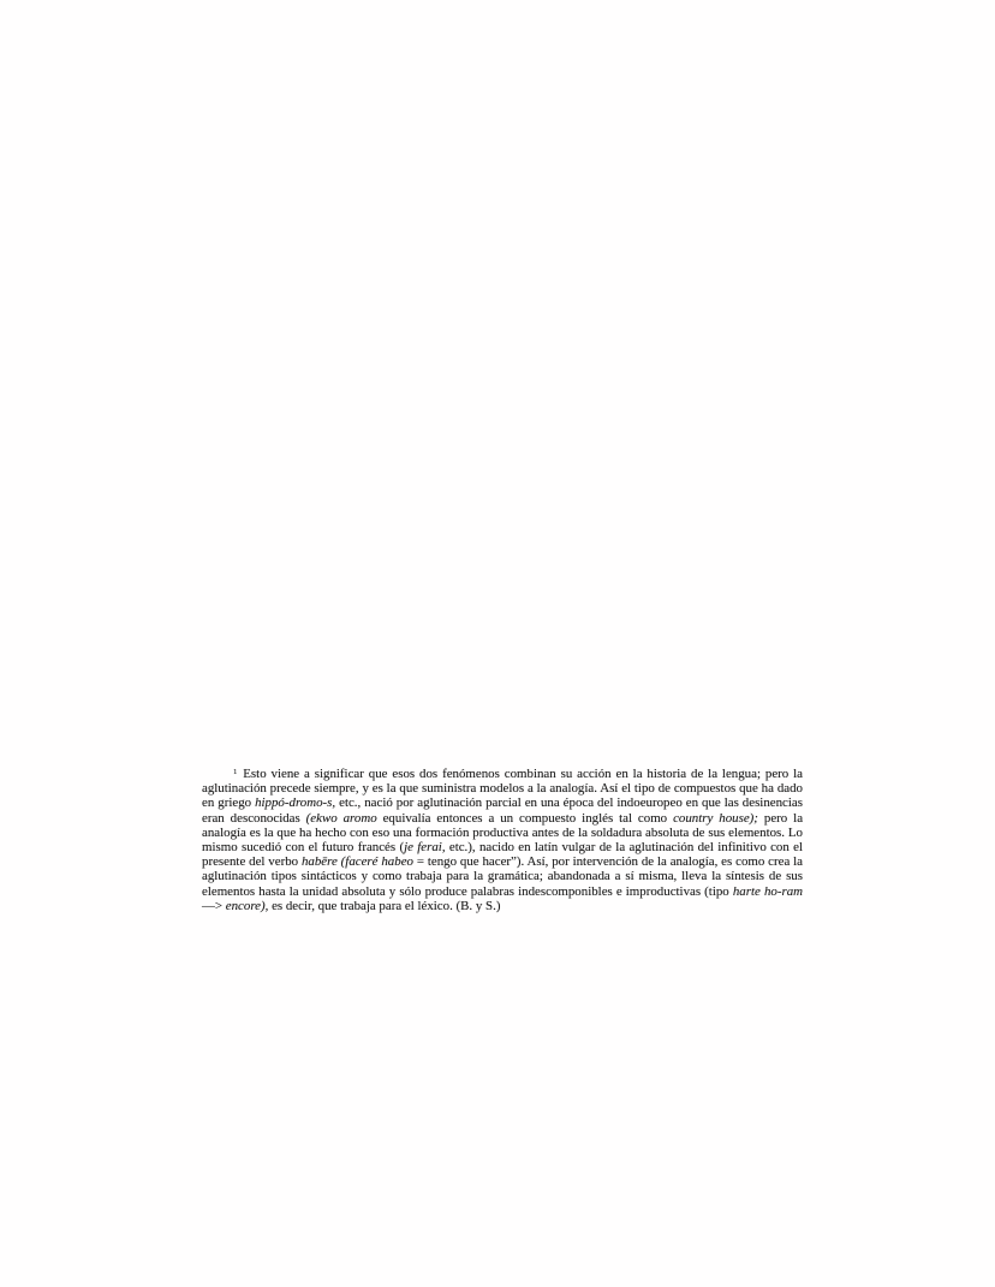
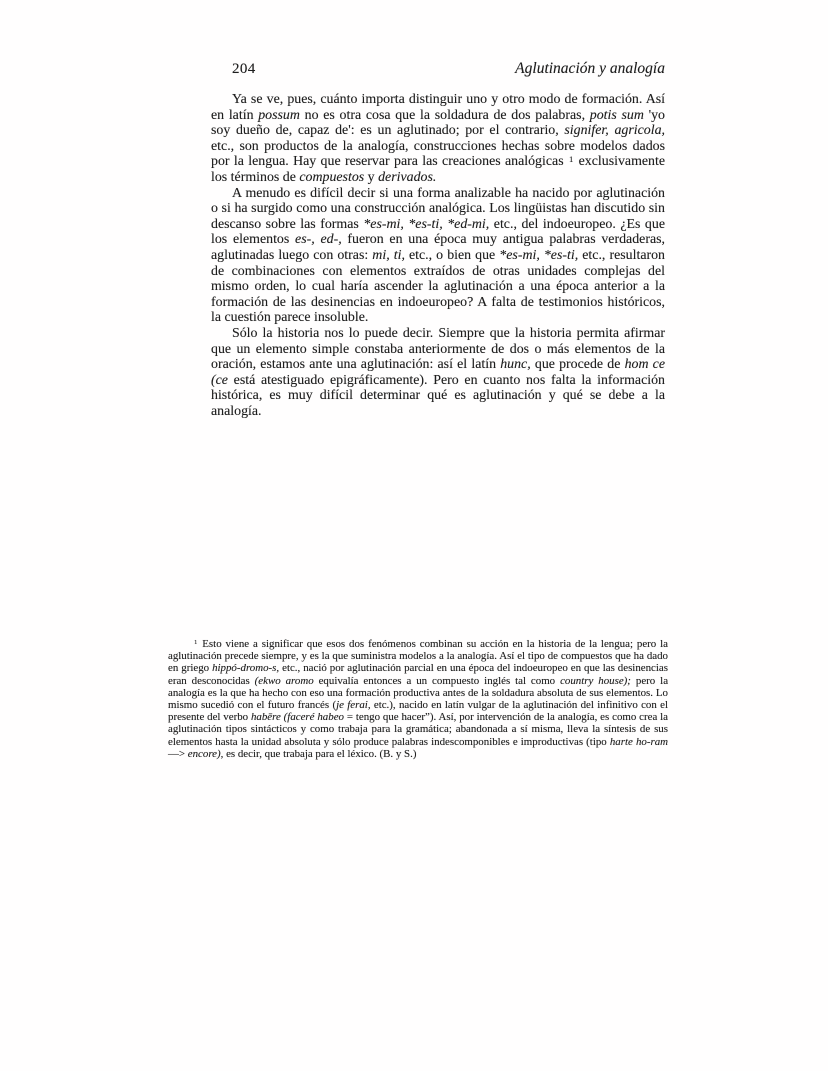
+ 204
+ Aglutinación y analogía
+ Ya se ve, pues, cuánto importa distinguir uno y otro modo de formación. Así en latín possum no es otra cosa que la soldadura de dos palabras, potis sum 'yo soy dueño de, capaz de': es un aglutinado; por el contrario, signifer, agricola, etc., son productos de la analogía, construcciones hechas sobre modelos dados por la lengua. Hay que reservar para las creaciones analógicas 1 exclusivamente los términos de compuestos y derivados.
+ A menudo es difícil decir si una forma analizable ha nacido por aglutinación o si ha surgido como una construcción analógica. Los lingüistas han discutido sin descanso sobre las formas *es-mi, *es-ti, *ed-mi, etc., del indoeuropeo. ¿Es que los elementos es-, ed-, fueron en una época muy antigua palabras verdaderas, aglutinadas luego con otras: mi, ti, etc., o bien que *es-mi, *es-ti, etc., resultaron de combinaciones con elementos extraídos de otras unidades complejas del mismo orden, lo cual haría ascender la aglutinación a una época anterior a la formación de las desinencias en indoeuropeo? A falta de testimonios históricos, la cuestión parece insoluble.
+ Sólo la historia nos lo puede decir. Siempre que la historia permita afirmar que un elemento simple constaba anteriormente de dos o más elementos de la oración, estamos ante una aglutinación: así el latín hunc, que procede de hom ce (ce está atestiguado epigráficamente). Pero en cuanto nos falta la información histórica, es muy difícil determinar qué es aglutinación y qué se debe a la analogía.
  Esto viene a significar que esos dos fenómenos combinan su acción en la historia de la lengua; pero la aglutinación precede siempre, y es la que suministra modelos a la analogía. Así el tipo de compuestos que ha dado en griego hippó-dromo-s, etc., nació por aglutinación parcial en una época del indoeuropeo en que las desinencias eran desconocidas (ekwo aromo equivalía entonces a un compuesto inglés tal como country house); pero la analogía es la que ha hecho con eso una formación productiva antes de la soldadura absoluta de sus elementos. Lo mismo sucedió con el futuro francés (je ferai, etc.), nacido en latín vulgar de la aglutinación del infinitivo con el presente del verbo habēre (faceré habeo = tengo que hacer”). Así, por intervención de la analogía, es como crea la aglutinación tipos sintácticos y como trabaja para la gramática; abandonada a sí misma, lleva la síntesis de sus elementos hasta la unidad absoluta y sólo produce palabras indescomponibles e improductivas (tipo harte ho-ram —> encore), es decir, que trabaja para el léxico. (B. y S.)
